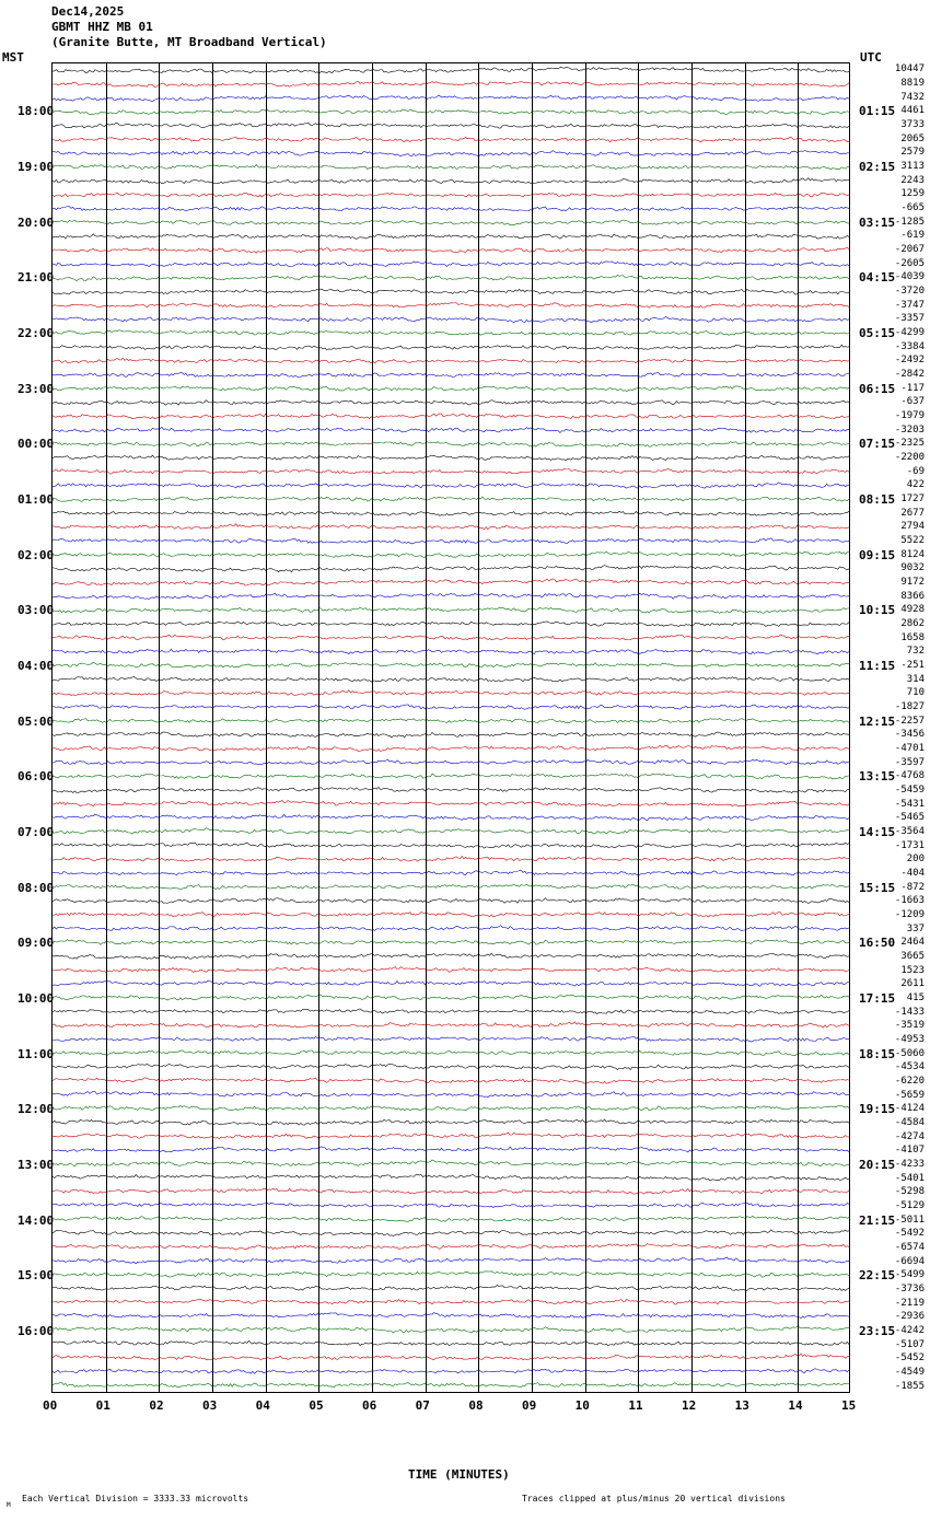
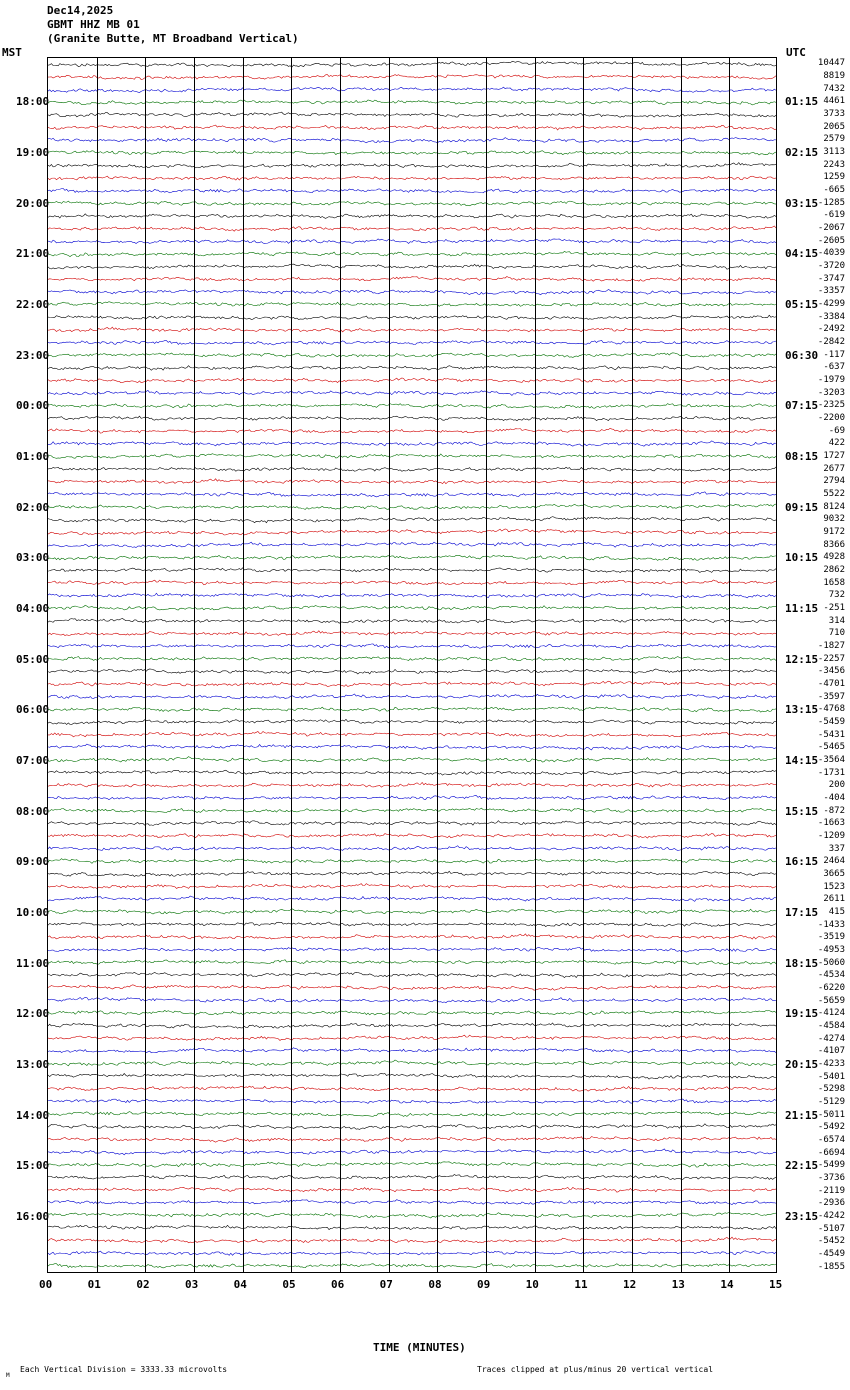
  Dec14,2025
  GBMT HHZ MB 01
  (Granite Butte, MT Broadband Vertical)
  MST
  UTC
  18:00
  19:00
  20:00
  21:00
  22:00
  23:00
  00:00
  01:00
  02:00
  03:00
  04:00
  05:00
  06:00
  07:00
  08:00
  09:00
  10:00
  11:00
  12:00
  13:00
  14:00
  15:00
  16:00
  01:15
  02:15
  03:15
  04:15
  05:15
- 06:15
+ 06:30
  07:15
  08:15
  09:15
  10:15
  11:15
  12:15
  13:15
  14:15
  15:15
- 16:50
+ 16:15
  17:15
  18:15
  19:15
  20:15
  21:15
  22:15
  23:15
  10447
  8819
  7432
  4461
  3733
  2065
  2579
  3113
  2243
  1259
  -665
  -1285
  -619
  -2067
  -2605
  -4039
  -3720
  -3747
  -3357
  -4299
  -3384
  -2492
  -2842
  -117
  -637
  -1979
  -3203
  -2325
  -2200
  -69
  422
  1727
  2677
  2794
  5522
  8124
  9032
  9172
  8366
  4928
  2862
  1658
  732
  -251
  314
  710
  -1827
  -2257
  -3456
  -4701
  -3597
  -4768
  -5459
  -5431
  -5465
  -3564
  -1731
  200
  -404
  -872
  -1663
  -1209
  337
  2464
  3665
  1523
  2611
  415
  -1433
  -3519
  -4953
  -5060
  -4534
  -6220
  -5659
  -4124
  -4584
  -4274
  -4107
  -4233
  -5401
  -5298
  -5129
  -5011
  -5492
  -6574
  -6694
  -5499
  -3736
  -2119
  -2936
  -4242
  -5107
  -5452
  -4549
  -1855
  00
  01
  02
  03
  04
  05
  06
  07
  08
  09
  10
  11
  12
  13
  14
  15
  TIME (MINUTES)
  Each Vertical Division = 3333.33 microvolts
- Traces clipped at plus/minus 20 vertical divisions
+ Traces clipped at plus/minus 20 vertical vertical
